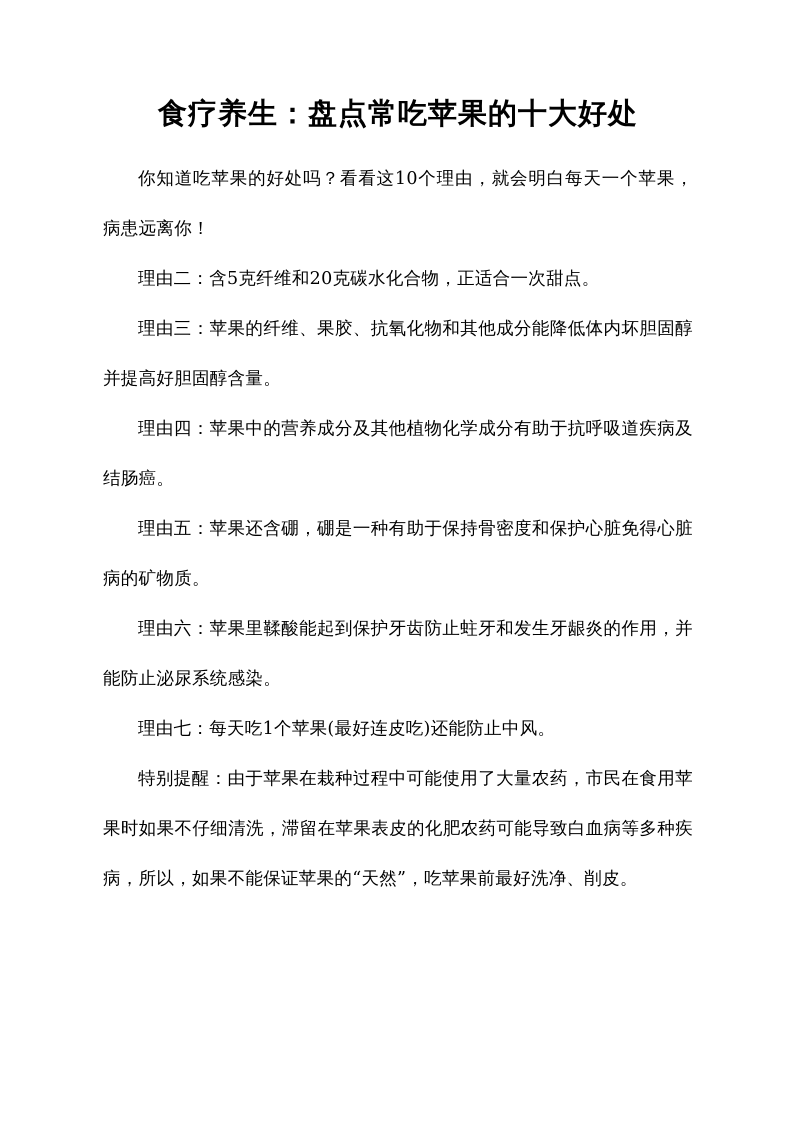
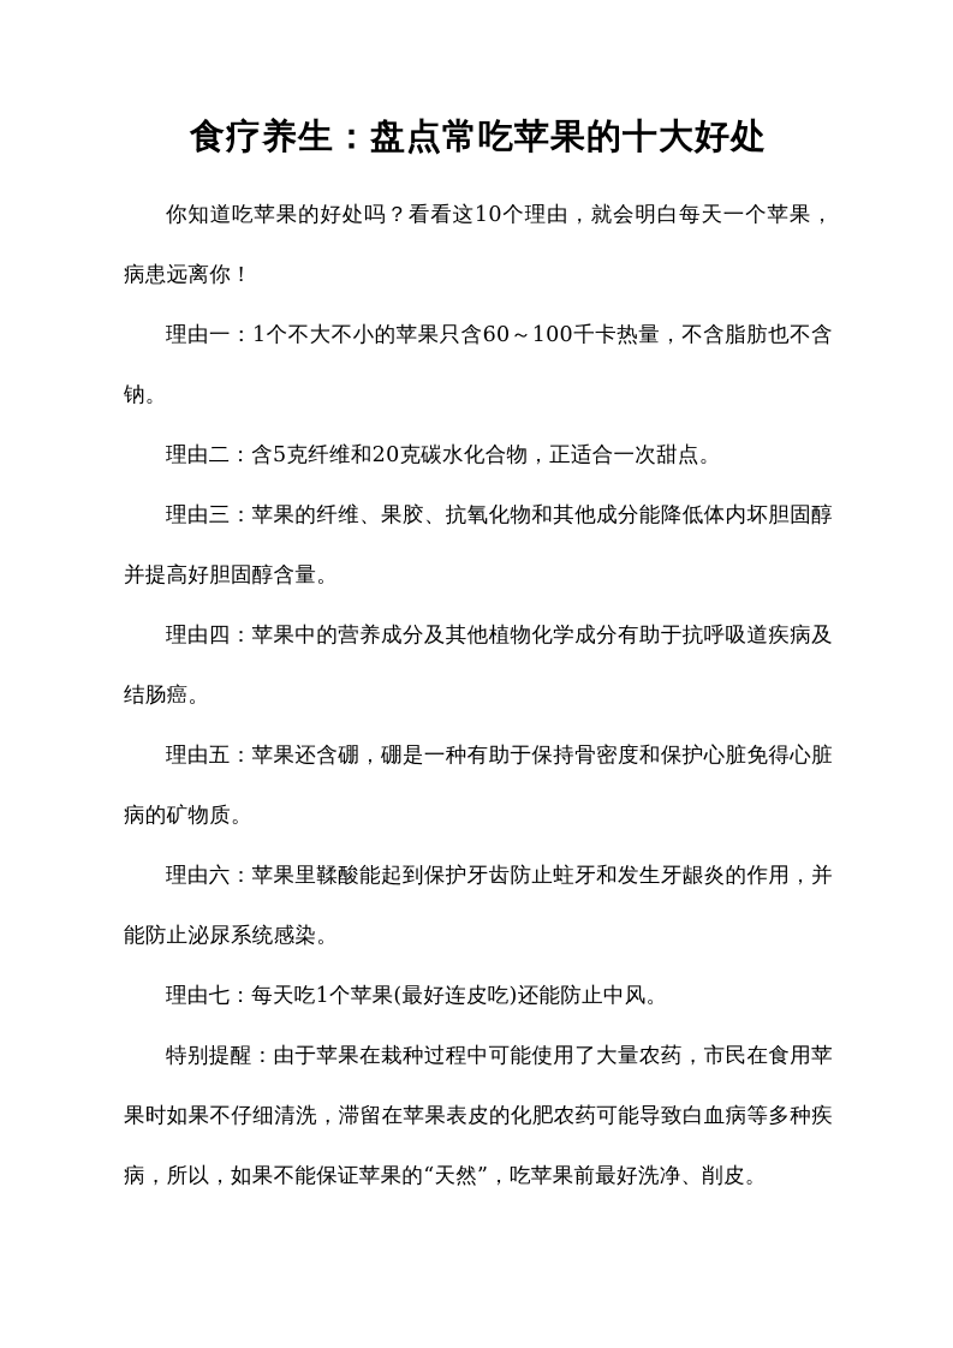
  食疗养生：盘点常吃苹果的十大好处
  你知道吃苹果的好处吗？看看这10个理由，就会明白每天一个苹果，病患远离你！
+ 理由一：1个不大不小的苹果只含60～100千卡热量，不含脂肪也不含钠。
  理由二：含5克纤维和20克碳水化合物，正适合一次甜点。
  理由三：苹果的纤维、果胶、抗氧化物和其他成分能降低体内坏胆固醇并提高好胆固醇含量。
  理由四：苹果中的营养成分及其他植物化学成分有助于抗呼吸道疾病及结肠癌。
  理由五：苹果还含硼，硼是一种有助于保持骨密度和保护心脏免得心脏病的矿物质。
  理由六：苹果里鞣酸能起到保护牙齿防止蛀牙和发生牙龈炎的作用，并能防止泌尿系统感染。
  理由七：每天吃1个苹果(最好连皮吃)还能防止中风。
  特别提醒：由于苹果在栽种过程中可能使用了大量农药，市民在食用苹果时如果不仔细清洗，滞留在苹果表皮的化肥农药可能导致白血病等多种疾病，所以，如果不能保证苹果的“天然”，吃苹果前最好洗净、削皮。
